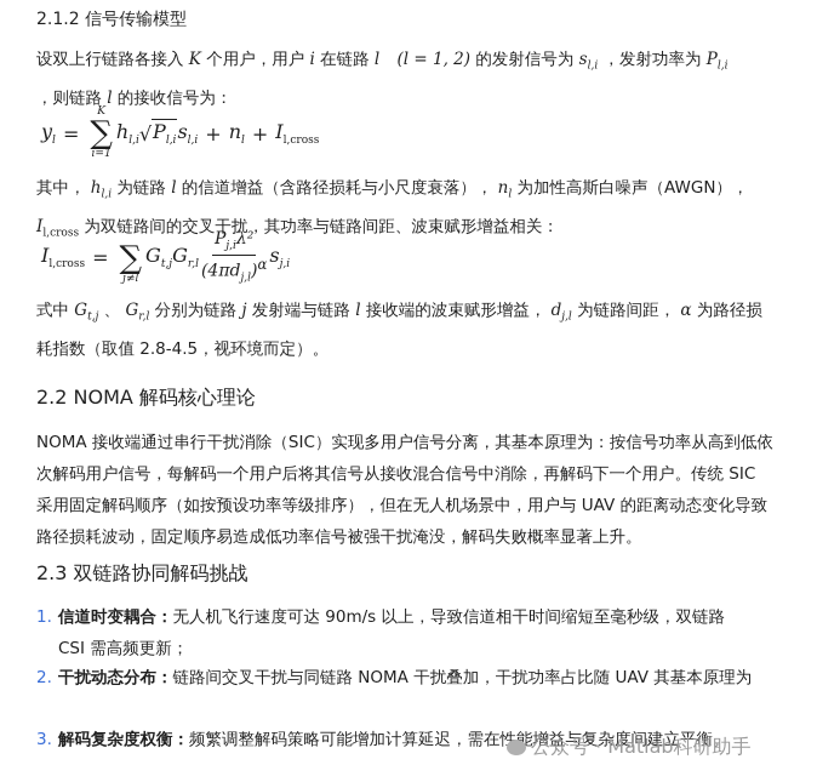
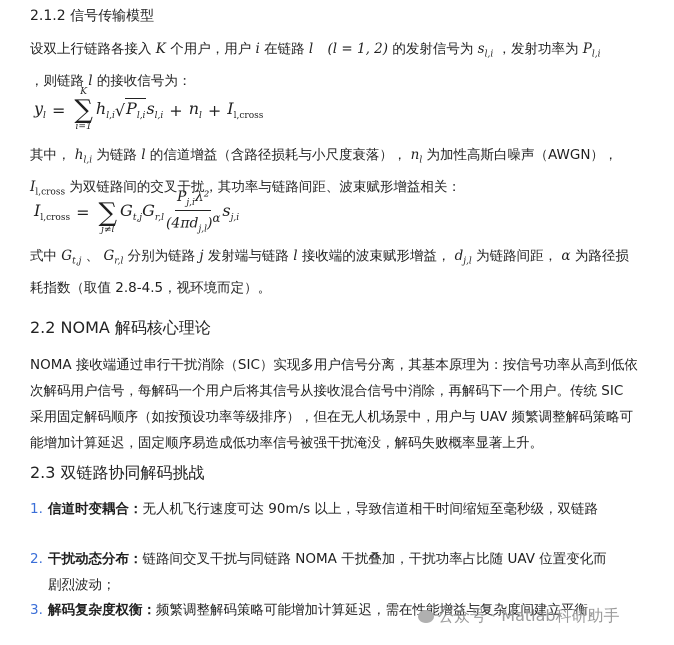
  2.1.2 信号传输模型
  设双上行链路各接入 K 个用户，用户 i 在链路 l (l = 1, 2) 的发射信号为 sl,i ，发射功率为 Pl,i
  ，则链路 l 的接收信号为：
  yl
  =
  K
  ∑
  i=1
  hl,i
  √
  Pl,i
  sl,i
  +
  nl
  +
  Il,cross
  其中， hl,i 为链路 l 的信道增益（含路径损耗与小尺度衰落）， nl 为加性高斯白噪声（AWGN），
  Il,cross 为双链路间的交叉干扰，其功率与链路间距、波束赋形增益相关：
  Il,cross
  =
  ∑
  j≠l
  Gt,j
  Gr,l
  Pj,iλ²
  (4πdj,l)α
  sj,i
  式中 Gt,j 、 Gr,l 分别为链路 j 发射端与链路 l 接收端的波束赋形增益， dj,l 为链路间距， α 为路径损耗指数（取值 2.8-4.5，视环境而定）。
  2.2 NOMA 解码核心理论
- NOMA 接收端通过串行干扰消除（SIC）实现多用户信号分离，其基本原理为：按信号功率从高到低依次解码用户信号，每解码一个用户后将其信号从接收混合信号中消除，再解码下一个用户。传统 SIC 采用固定解码顺序（如按预设功率等级排序），但在无人机场景中，用户与 UAV 的距离动态变化导致路径损耗波动，固定顺序易造成低功率信号被强干扰淹没，解码失败概率显著上升。
+ NOMA 接收端通过串行干扰消除（SIC）实现多用户信号分离，其基本原理为：按信号功率从高到低依次解码用户信号，每解码一个用户后将其信号从接收混合信号中消除，再解码下一个用户。传统 SIC 采用固定解码顺序（如按预设功率等级排序），但在无人机场景中，用户与 UAV 频繁调整解码策略可能增加计算延迟，固定顺序易造成低功率信号被强干扰淹没，解码失败概率显著上升。
  2.3 双链路协同解码挑战
  1. 信道时变耦合：无人机飞行速度可达 90m/s 以上，导致信道相干时间缩短至毫秒级，双链路
- CSI 需高频更新；
- 2. 干扰动态分布：链路间交叉干扰与同链路 NOMA 干扰叠加，干扰功率占比随 UAV 其基本原理为
+ 2. 干扰动态分布：链路间交叉干扰与同链路 NOMA 干扰叠加，干扰功率占比随 UAV 位置变化而
+ 剧烈波动；
  3. 解码复杂度权衡：频繁调整解码策略可能增加计算延迟，需在性能增益与复杂度间建立平衡。
  公众号 · Matlab科研助手
